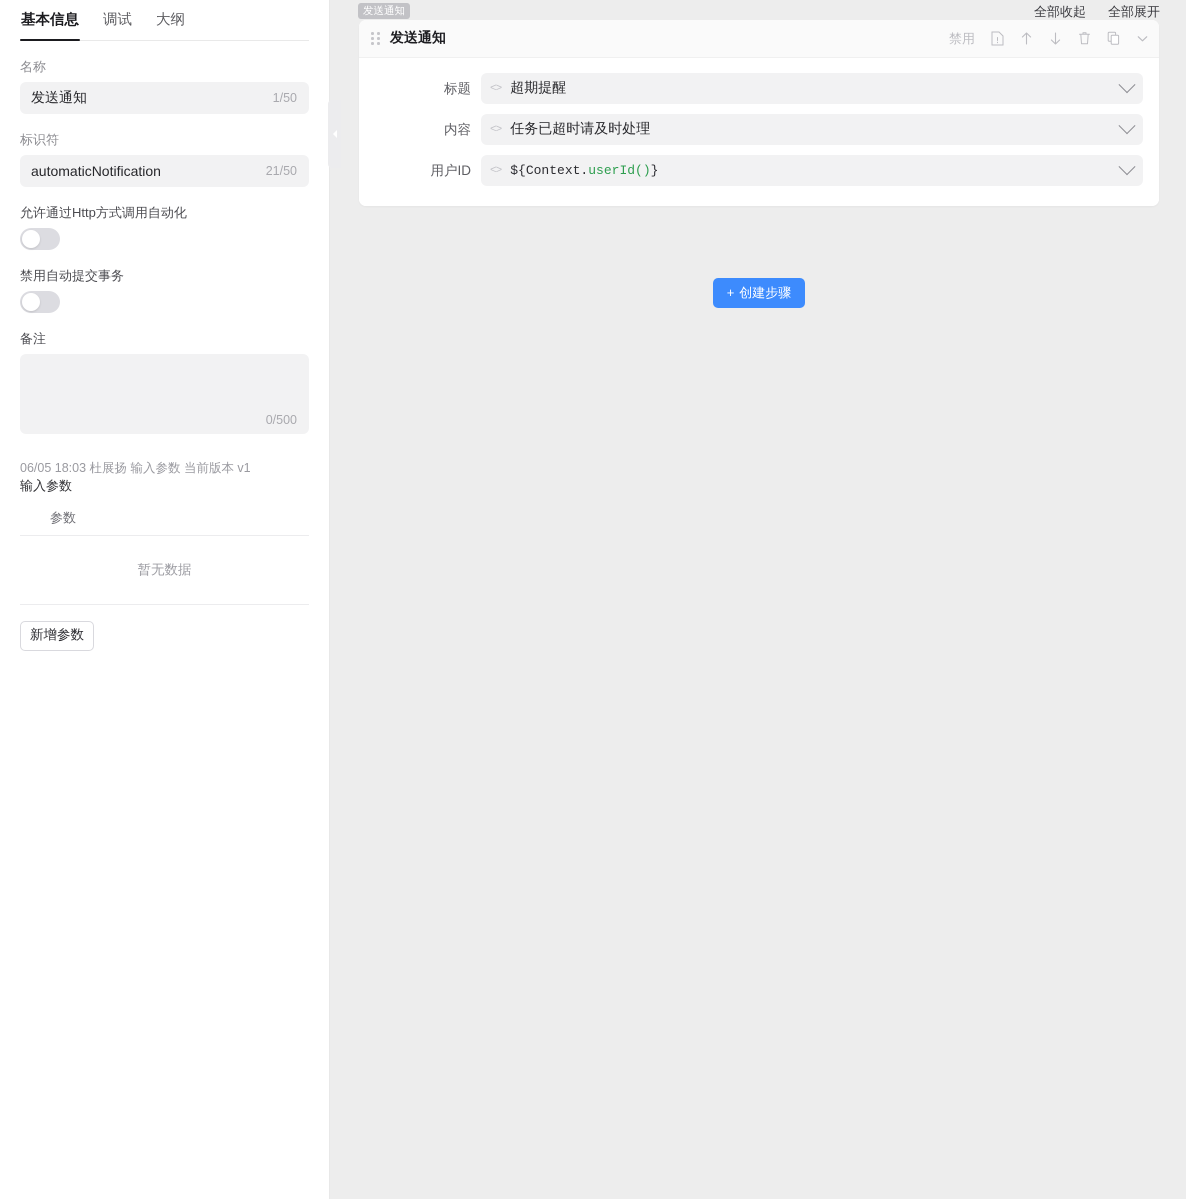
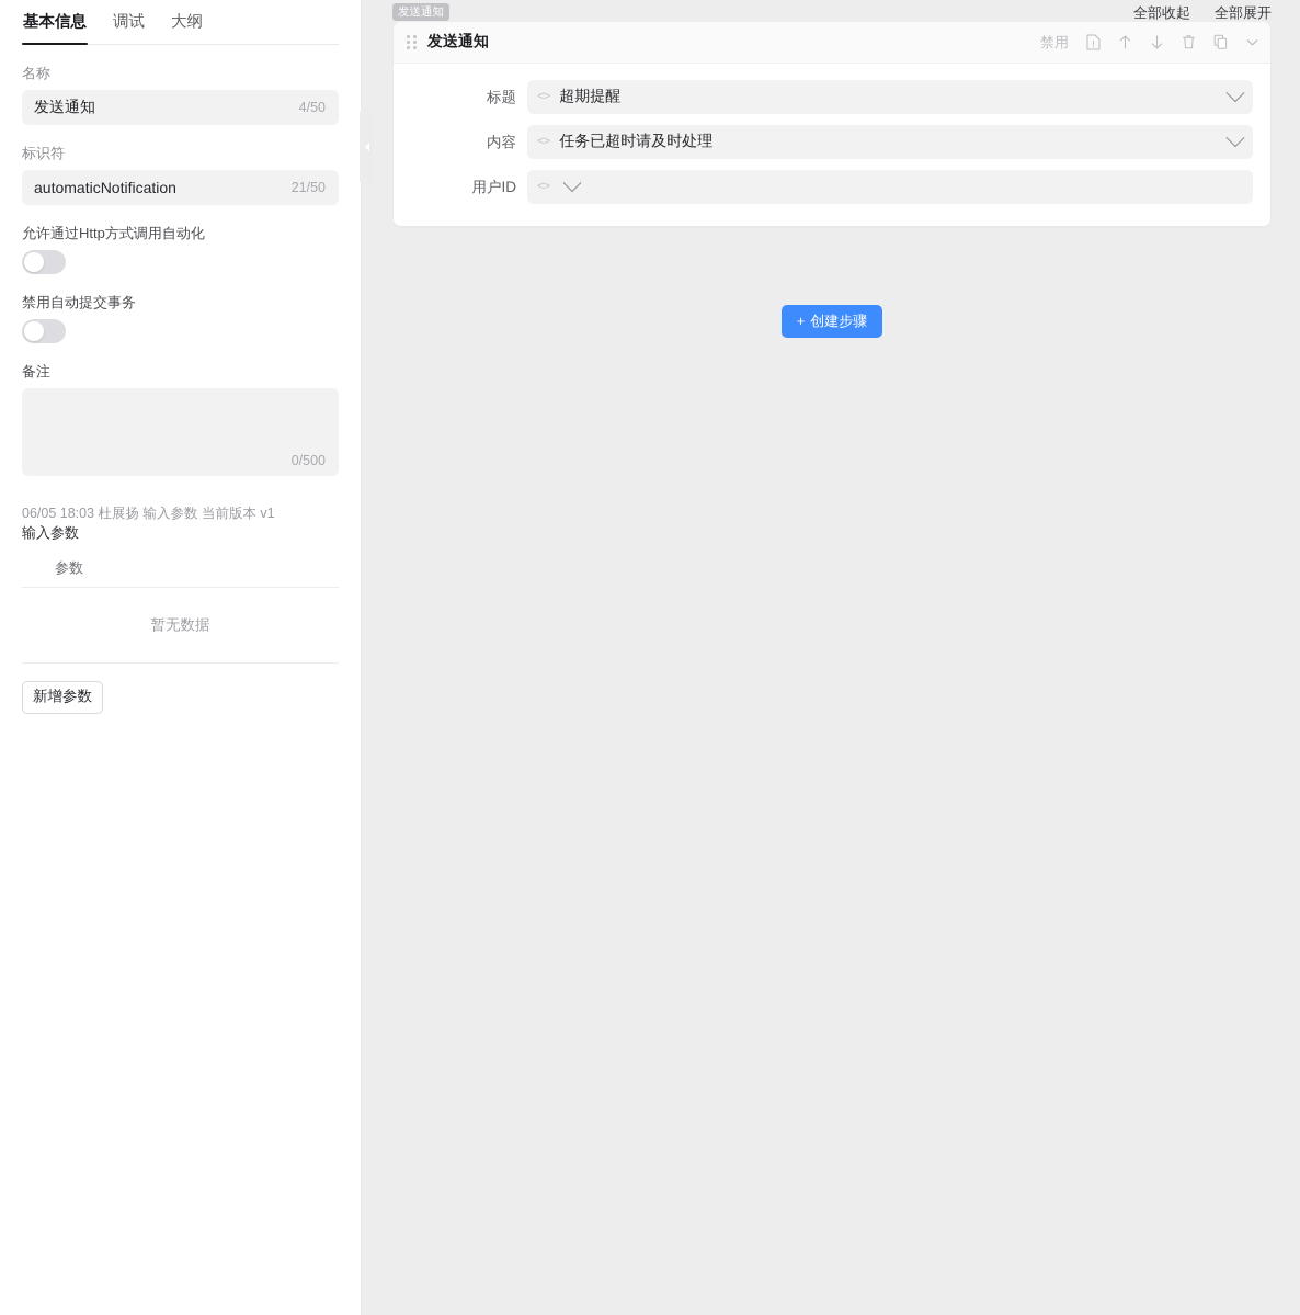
  基本信息
  调试
  大纲
  名称
  发送通知
- 1/50
+ 4/50
  标识符
  automaticNotification
  21/50
  允许通过Http方式调用自动化
  禁用自动提交事务
  备注
  0/500
  06/05 18:03 杜展扬 输入参数 当前版本 v1
  输入参数
  参数
  暂无数据
  新增参数
  发送通知
  全部收起
  全部展开
  发送通知
  禁用
  标题
  <>
  超期提醒
  内容
  <>
  任务已超时请及时处理
  用户ID
  <>
- ${Context.userId()}
  + 创建步骤
